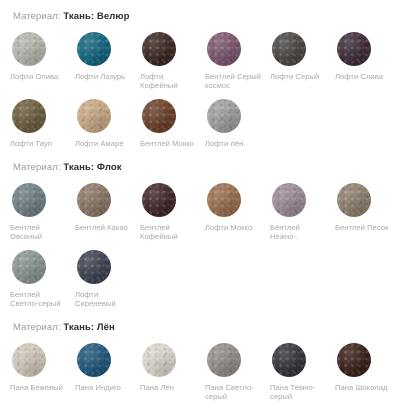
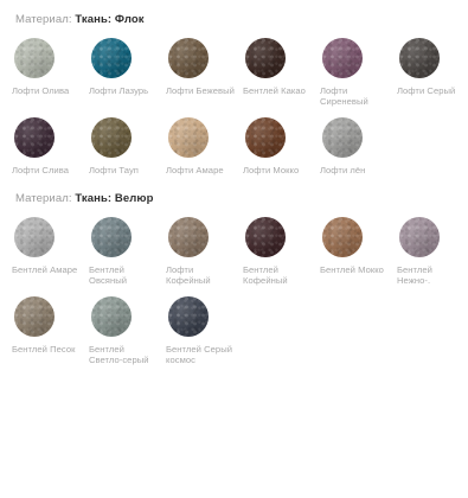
- Материал: Ткань: Велюр
+ Материал: Ткань: Флок
  Лофти Олива
  Лофти Лазурь
+ Лофти Бежевый
- Лофти Кофейный
+ Бентлей Какао
- Бентлей Серый космос
+ Лофти Сиреневый
  Лофти Серый
  Лофти Слива
  Лофти Тауп
  Лофти Амаре
- Бентлей Мокко
+ Лофти Мокко
  Лофти лён
- Материал: Ткань: Флок
+ Материал: Ткань: Велюр
+ Бентлей Амаре
  Бентлей Овсяный
- Бентлей Какао
+ Лофти Кофейный
  Бентлей Кофейный
- Лофти Мокко
+ Бентлей Мокко
  Бентлей Нежно-.
  Бентлей Песок
  Бентлей Светло-серый
- Лофти Сиреневый
+ Бентлей Серый космос
- Материал: Ткань: Лён
- Пана Бежевый
- Пана Индиго
- Пана Лён
- Пана Светло-серый
- Пана Темно-серый
- Пана Шоколад
